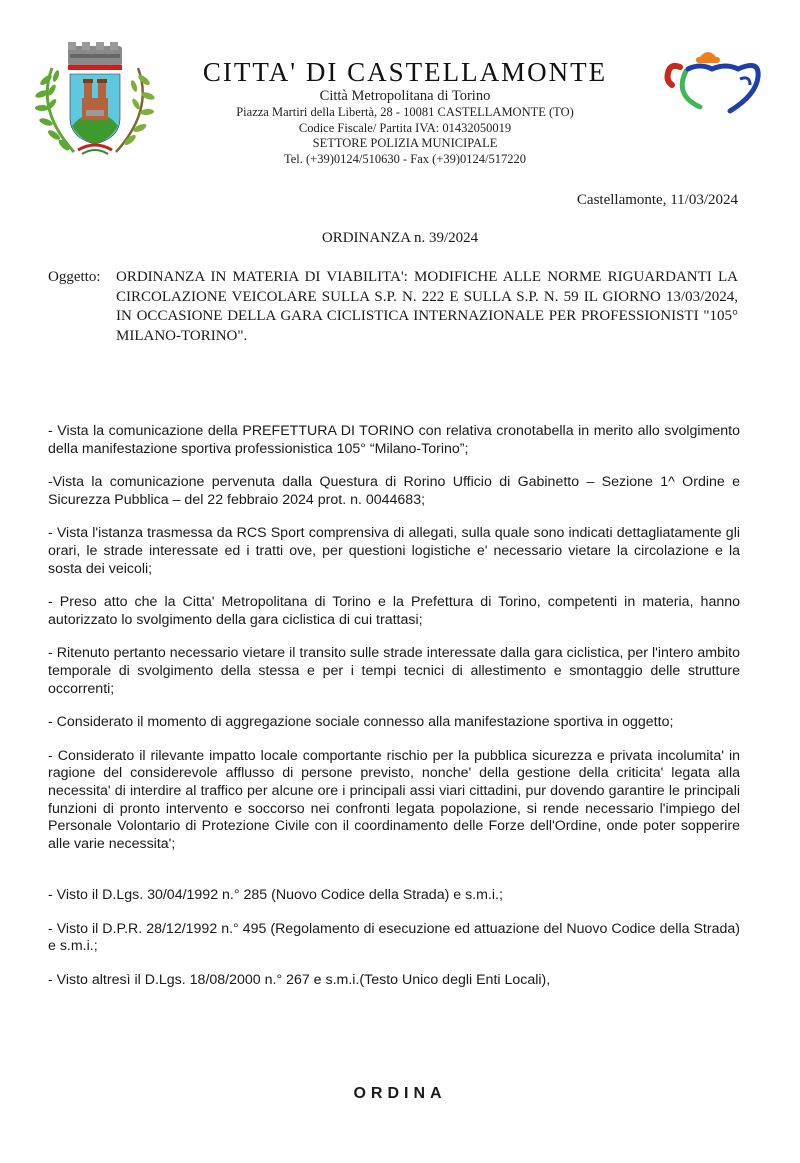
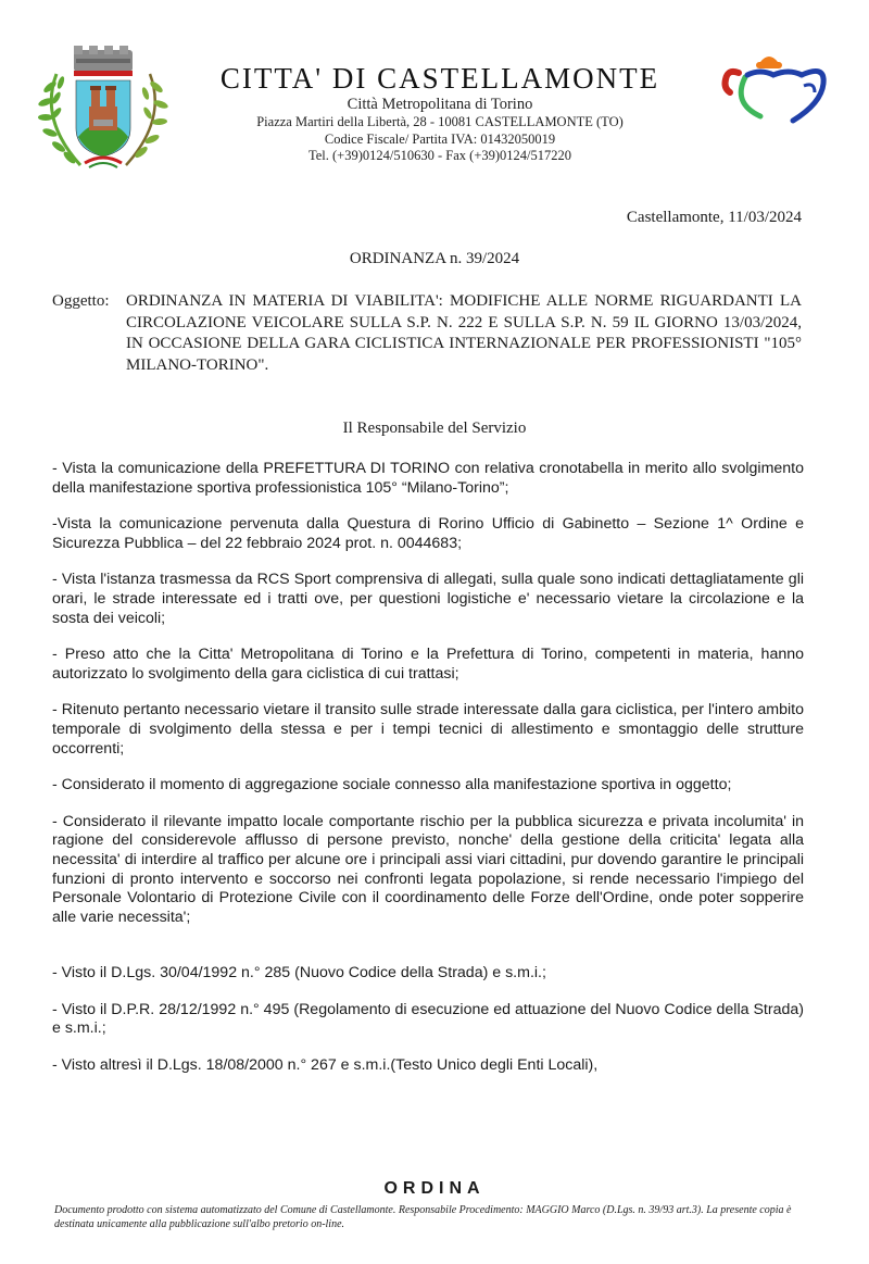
  CITTA' DI CASTELLAMONTE
  Città Metropolitana di Torino
  Piazza Martiri della Libertà, 28 - 10081 CASTELLAMONTE (TO)
  Codice Fiscale/ Partita IVA: 01432050019
- SETTORE POLIZIA MUNICIPALE
  Tel. (+39)0124/510630 - Fax (+39)0124/517220
  Castellamonte, 11/03/2024
  ORDINANZA n. 39/2024
  Oggetto:
  ORDINANZA IN MATERIA DI VIABILITA': MODIFICHE ALLE NORME RIGUARDANTI LA CIRCOLAZIONE VEICOLARE SULLA S.P. N. 222 E SULLA S.P. N. 59 IL GIORNO 13/03/2024, IN OCCASIONE DELLA GARA CICLISTICA INTERNAZIONALE PER PROFESSIONISTI "105° MILANO-TORINO".
+ Il Responsabile del Servizio
  - Vista la comunicazione della PREFETTURA DI TORINO con relativa cronotabella in merito allo svolgimento della manifestazione sportiva professionistica 105° “Milano-Torino”;
  -Vista la comunicazione pervenuta dalla Questura di Rorino Ufficio di Gabinetto – Sezione 1^ Ordine e Sicurezza Pubblica – del 22 febbraio 2024 prot. n. 0044683;
  - Vista l'istanza trasmessa da RCS Sport comprensiva di allegati, sulla quale sono indicati dettagliatamente gli orari, le strade interessate ed i tratti ove, per questioni logistiche e' necessario vietare la circolazione e la sosta dei veicoli;
  - Preso atto che la Citta' Metropolitana di Torino e la Prefettura di Torino, competenti in materia, hanno autorizzato lo svolgimento della gara ciclistica di cui trattasi;
  - Ritenuto pertanto necessario vietare il transito sulle strade interessate dalla gara ciclistica, per l'intero ambito temporale di svolgimento della stessa e per i tempi tecnici di allestimento e smontaggio delle strutture occorrenti;
  - Considerato il momento di aggregazione sociale connesso alla manifestazione sportiva in oggetto;
  - Considerato il rilevante impatto locale comportante rischio per la pubblica sicurezza e privata incolumita' in ragione del considerevole afflusso di persone previsto, nonche' della gestione della criticita' legata alla necessita' di interdire al traffico per alcune ore i principali assi viari cittadini, pur dovendo garantire le principali funzioni di pronto intervento e soccorso nei confronti legata popolazione, si rende necessario l'impiego del Personale Volontario di Protezione Civile con il coordinamento delle Forze dell'Ordine, onde poter sopperire alle varie necessita';
  - Visto il D.Lgs. 30/04/1992 n.° 285 (Nuovo Codice della Strada) e s.m.i.;
  - Visto il D.P.R. 28/12/1992 n.° 495 (Regolamento di esecuzione ed attuazione del Nuovo Codice della Strada) e s.m.i.;
  - Visto altresì il D.Lgs. 18/08/2000 n.° 267 e s.m.i.(Testo Unico degli Enti Locali),
  ORDINA
+ Documento prodotto con sistema automatizzato del Comune di Castellamonte. Responsabile Procedimento: MAGGIO Marco (D.Lgs. n. 39/93 art.3). La presente copia è destinata unicamente alla pubblicazione sull'albo pretorio on-line.
